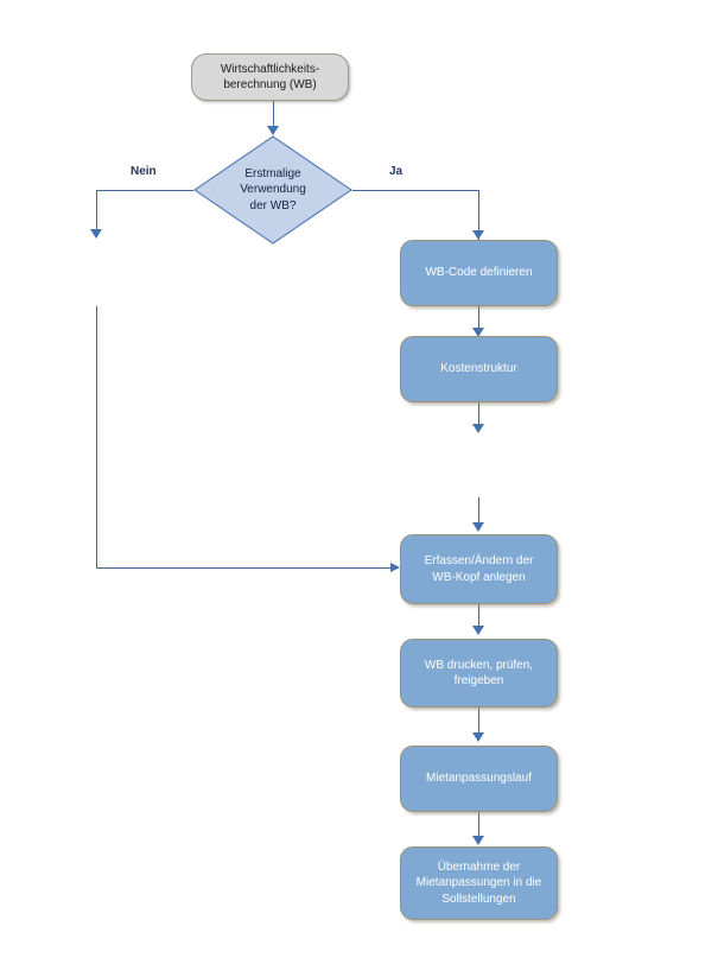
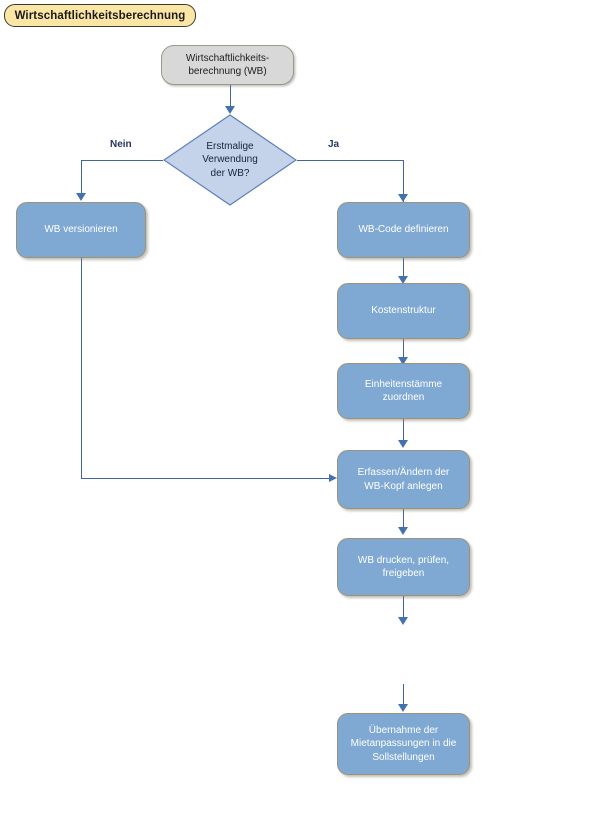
+ Wirtschaftlichkeitsberechnung
  Nein
  Ja
  Wirtschaftlichkeits-
  berechnung (WB)
  Erstmalige
  Verwendung
  der WB?
+ WB versionieren
  WB-Code definieren
  Kostenstruktur
+ Einheitenstämme
+ zuordnen
  Erfassen/Ändern der
  WB-Kopf anlegen
  WB drucken, prüfen,
  freigeben
- Mietanpassungslauf
  Übernahme der
  Mietanpassungen in die
  Sollstellungen
